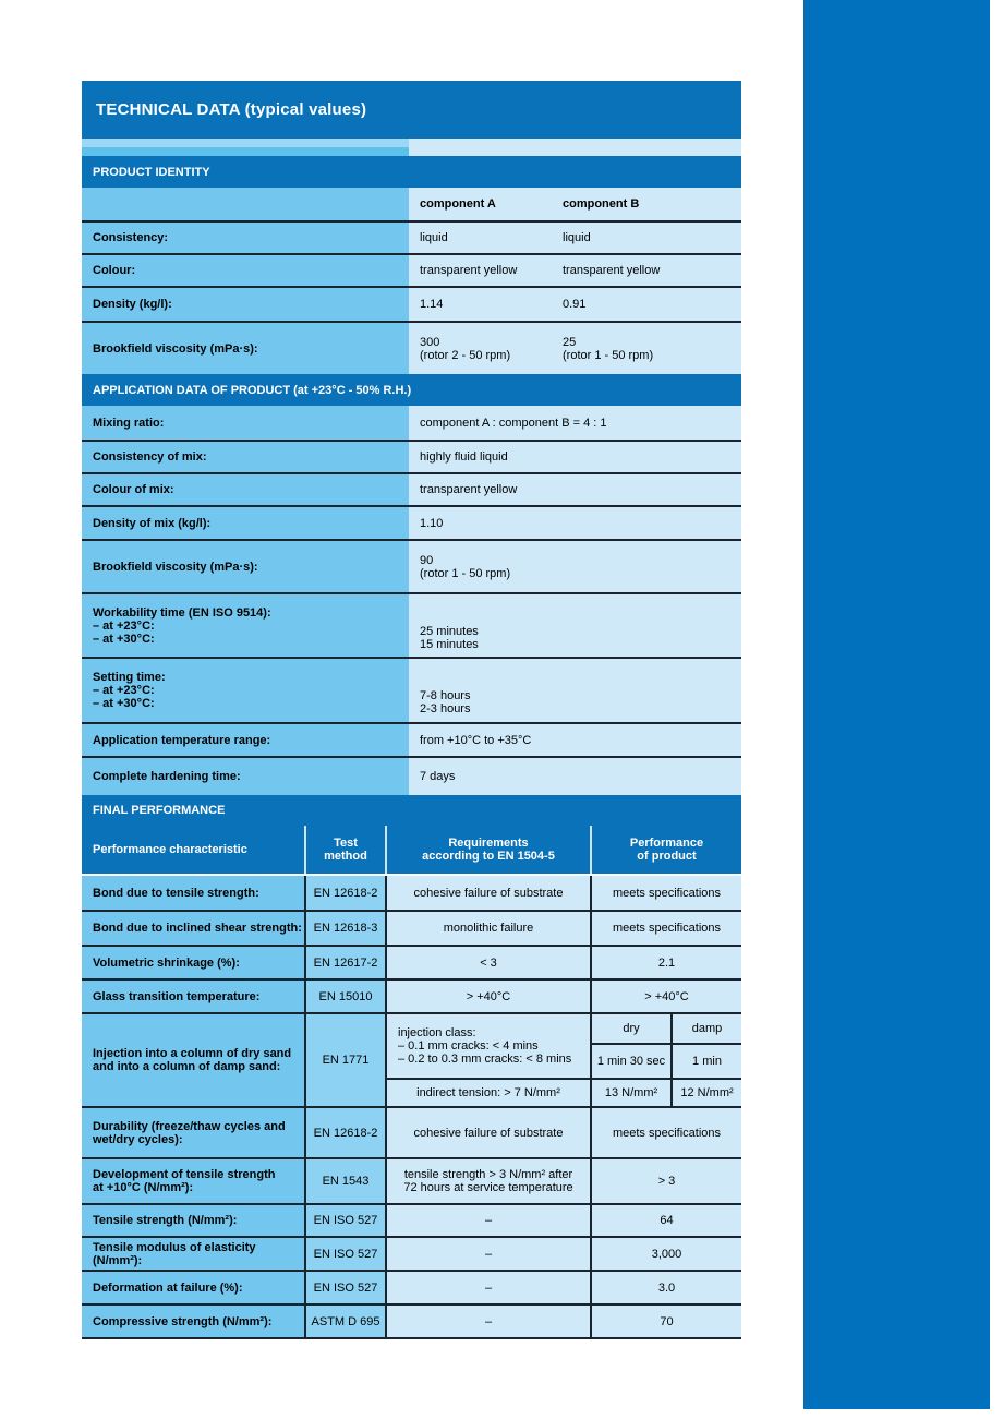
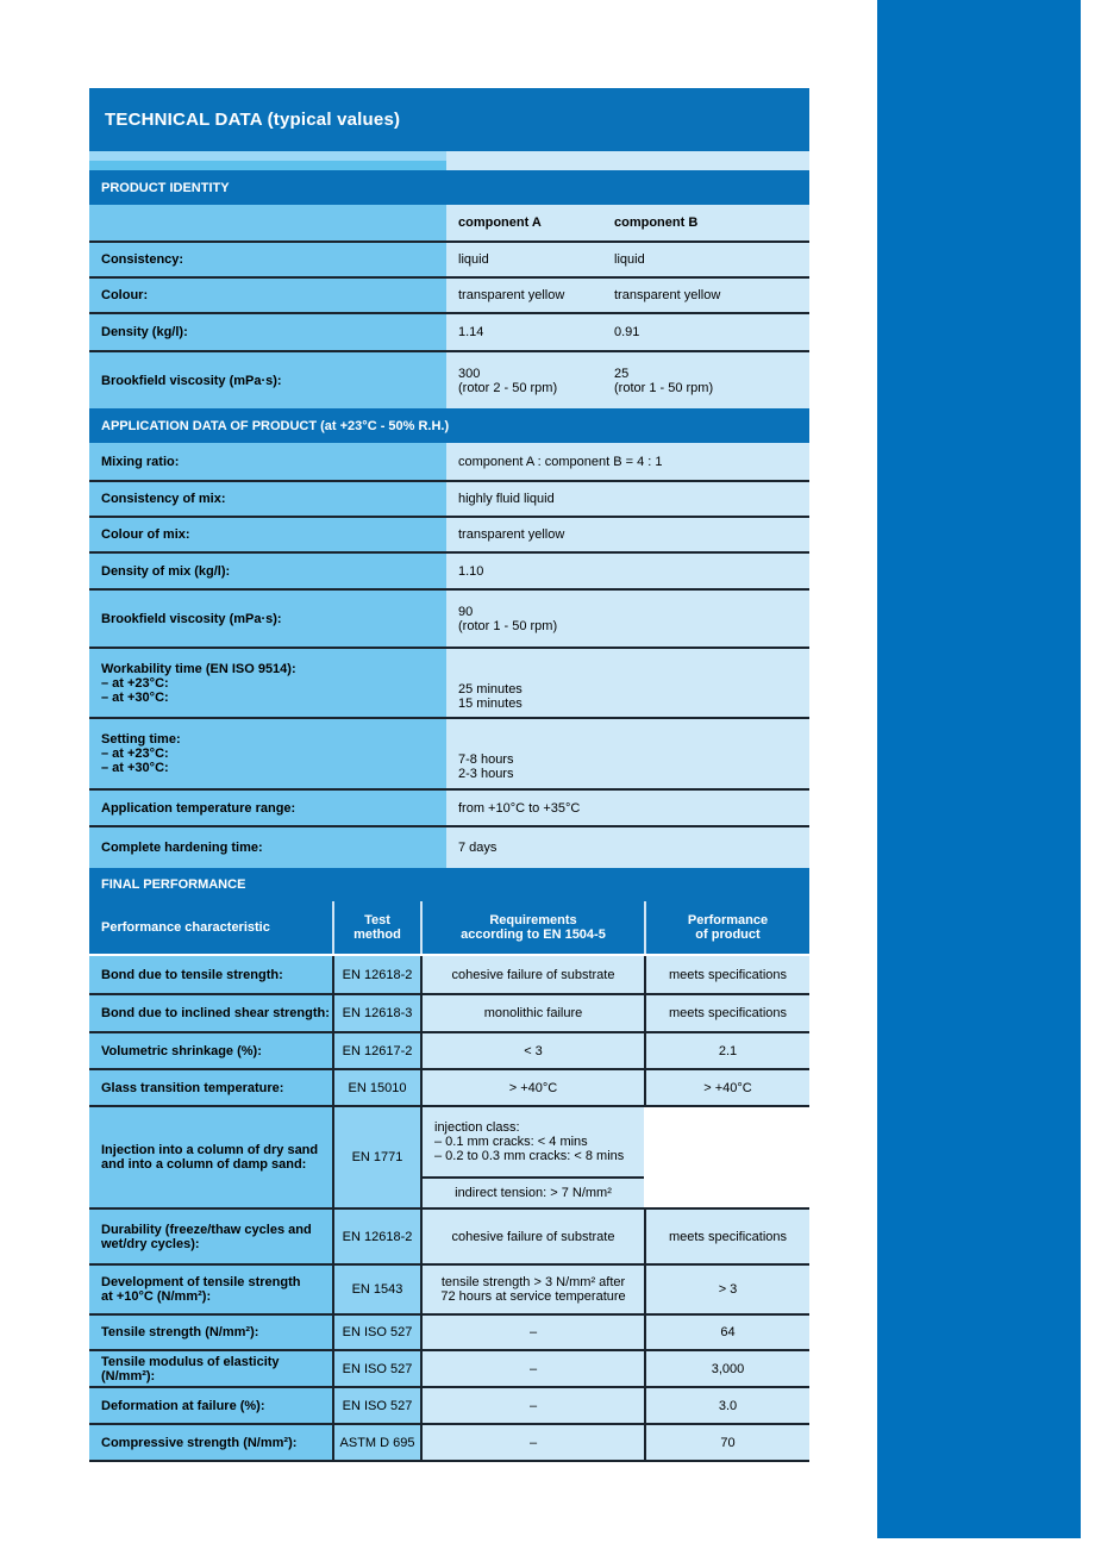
  TECHNICAL DATA (typical values)
  PRODUCT IDENTITY
  component A
  component B
  Consistency:
  liquid
  liquid
  Colour:
  transparent yellow
  transparent yellow
  Density (kg/l):
  1.14
  0.91
  Brookfield viscosity (mPa·s):
  300
  (rotor 2 - 50 rpm)
  25
  (rotor 1 - 50 rpm)
  APPLICATION DATA OF PRODUCT (at +23°C - 50% R.H.)
  Mixing ratio:
  component A : component B = 4 : 1
  Consistency of mix:
  highly fluid liquid
  Colour of mix:
  transparent yellow
  Density of mix (kg/l):
  1.10
  Brookfield viscosity (mPa·s):
  90
  (rotor 1 - 50 rpm)
  Workability time (EN ISO 9514):
  – at +23°C:
  – at +30°C:
  25 minutes
  15 minutes
  Setting time:
  – at +23°C:
  – at +30°C:
  7-8 hours
  2-3 hours
  Application temperature range:
  from +10°C to +35°C
  Complete hardening time:
  7 days
  FINAL PERFORMANCE
  Performance characteristic
  Test
  method
  Requirements
  according to EN 1504-5
  Performance
  of product
  Bond due to tensile strength:
  EN 12618-2
  cohesive failure of substrate
  meets specifications
  Bond due to inclined shear strength:
  EN 12618-3
  monolithic failure
  meets specifications
  Volumetric shrinkage (%):
  EN 12617-2
  < 3
  2.1
  Glass transition temperature:
  EN 15010
  > +40°C
  > +40°C
  Injection into a column of dry sand
  and into a column of damp sand:
  EN 1771
  injection class:
  – 0.1 mm cracks: < 4 mins
  – 0.2 to 0.3 mm cracks: < 8 mins
  indirect tension: > 7 N/mm²
- dry
- damp
- 1 min 30 sec
- 1 min
- 13 N/mm²
- 12 N/mm²
  Durability (freeze/thaw cycles and
  wet/dry cycles):
  EN 12618-2
  cohesive failure of substrate
  meets specifications
  Development of tensile strength
  at +10°C (N/mm²):
  EN 1543
  tensile strength > 3 N/mm² after
  72 hours at service temperature
  > 3
  Tensile strength (N/mm²):
  EN ISO 527
  –
  64
  Tensile modulus of elasticity (N/mm²):
  EN ISO 527
  –
  3,000
  Deformation at failure (%):
  EN ISO 527
  –
  3.0
  Compressive strength (N/mm²):
  ASTM D 695
  –
  70
